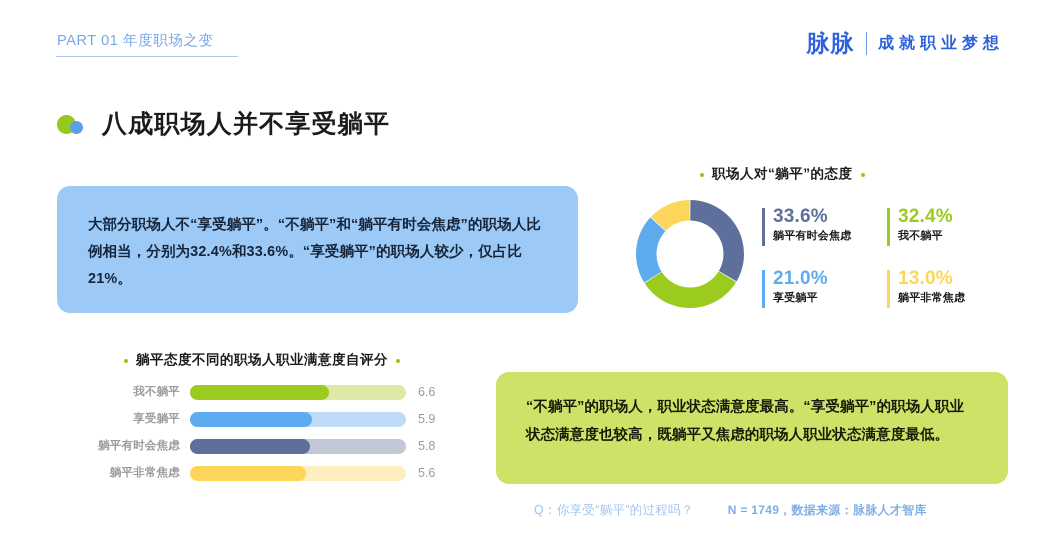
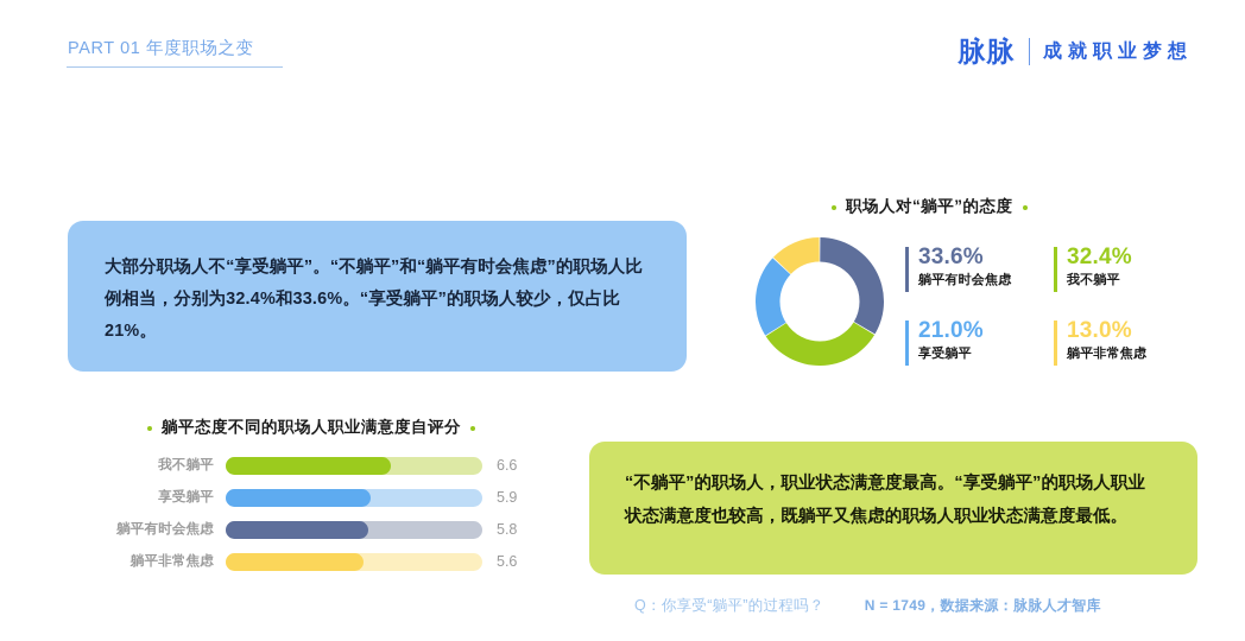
  PART 01 年度职场之变
  脉脉
  成就职业梦想
- 八成职场人并不享受躺平
  大部分职场人不“享受躺平”。“不躺平”和“躺平有时会焦虑”的职场人比例相当，分别为32.4%和33.6%。“享受躺平”的职场人较少，仅占比21%。
  职场人对“躺平”的态度
  33.6%
  躺平有时会焦虑
  32.4%
  我不躺平
  21.0%
  享受躺平
  13.0%
  躺平非常焦虑
  躺平态度不同的职场人职业满意度自评分
  我不躺平
  6.6
  享受躺平
  5.9
  躺平有时会焦虑
  5.8
  躺平非常焦虑
  5.6
  “不躺平”的职场人，职业状态满意度最高。“享受躺平”的职场人职业状态满意度也较高，既躺平又焦虑的职场人职业状态满意度最低。
  Q：你享受“躺平”的过程吗？
  N = 1749，数据来源：脉脉人才智库
